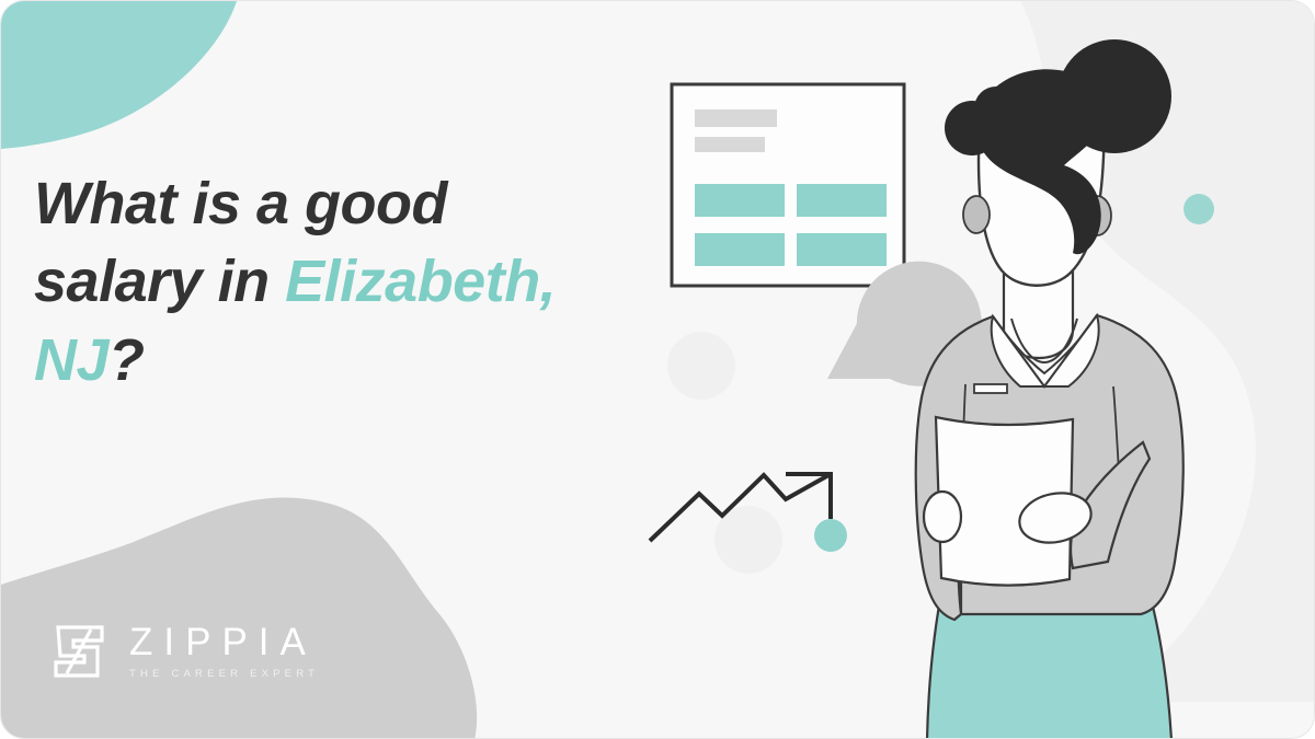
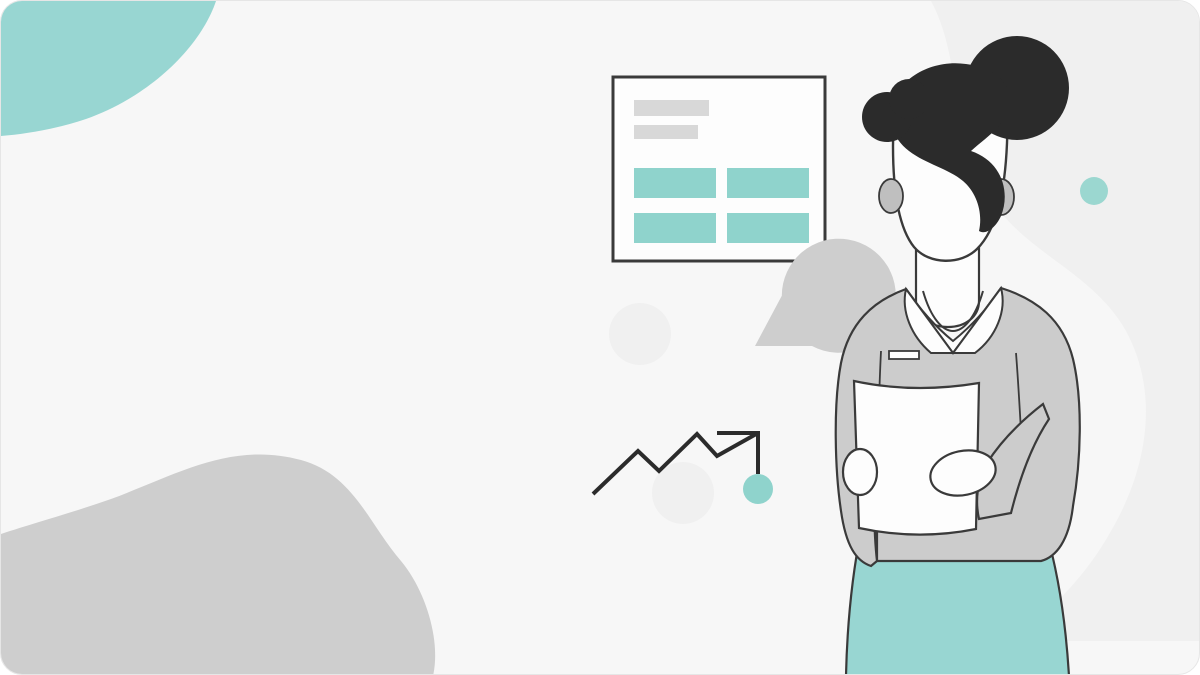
- What is a good salary in Elizabeth, NJ?
- ZIPPIA
- THE CAREER EXPERT
